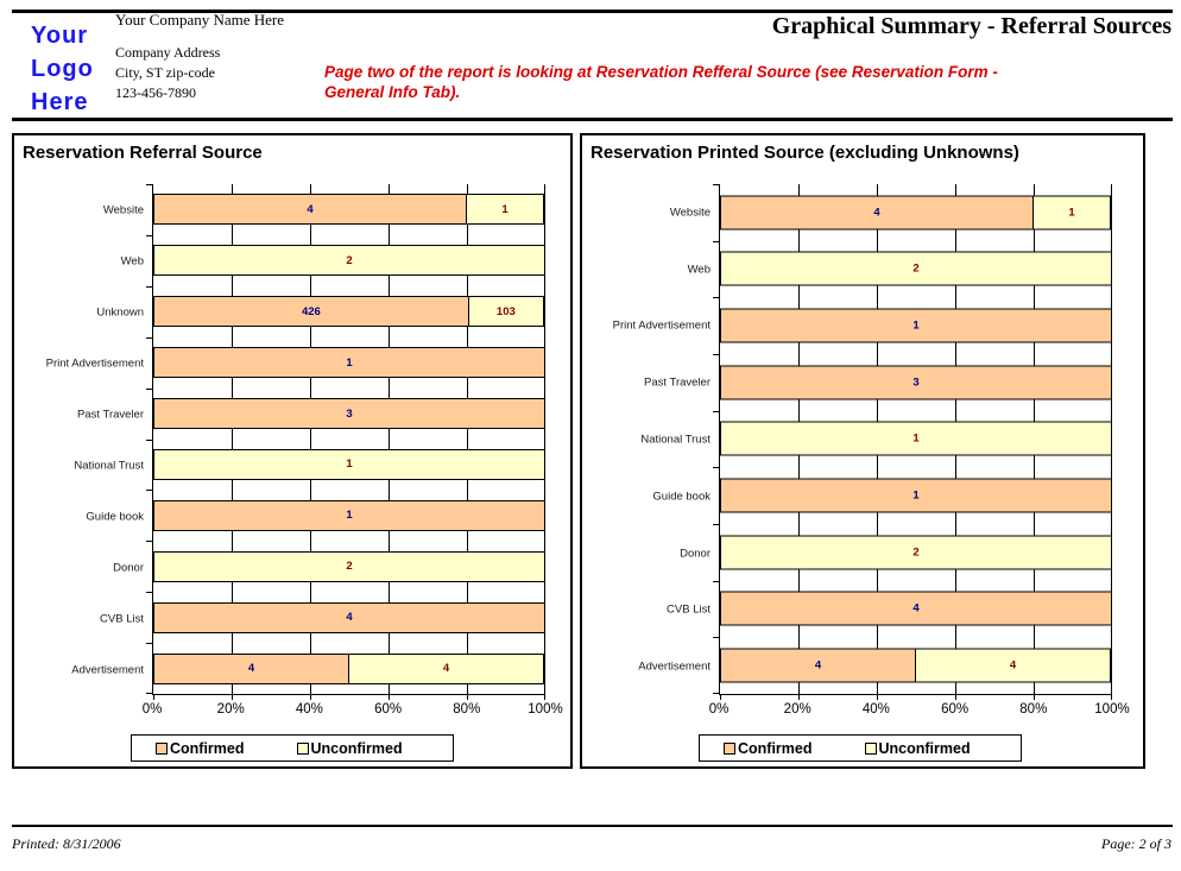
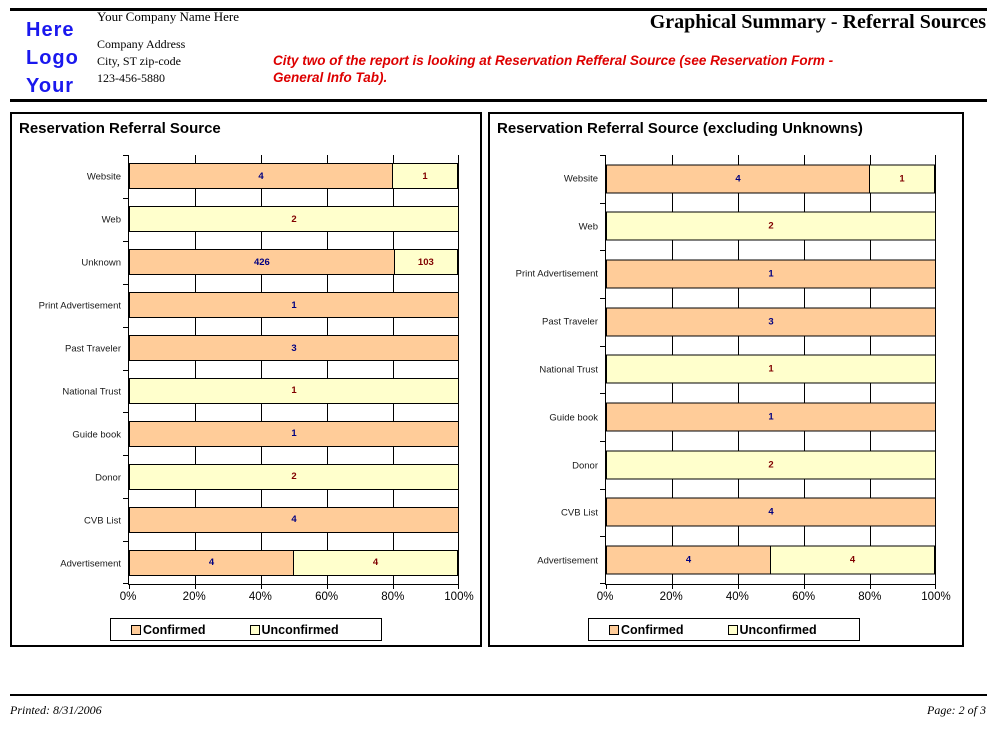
- Your
+ Here
  Logo
- Here
+ Your
  Your Company Name Here
  Company Address
  City, ST zip-code
- 123-456-7890
+ 123-456-5880
  Graphical Summary - Referral Sources
- Page two of the report is looking at Reservation Refferal Source (see Reservation Form -
+ City two of the report is looking at Reservation Refferal Source (see Reservation Form -
  General Info Tab).
  Reservation Referral Source
  Website
  Web
  Unknown
  Print Advertisement
  Past Traveler
  National Trust
  Guide book
  Donor
  CVB List
  Advertisement
  4
  1
  2
  426
  103
  1
  3
  1
  1
  2
  4
  4
  4
  0%
  20%
  40%
  60%
  80%
  100%
  Confirmed
  Unconfirmed
- Reservation Printed Source (excluding Unknowns)
+ Reservation Referral Source (excluding Unknowns)
  Website
  Web
  Print Advertisement
  Past Traveler
  National Trust
  Guide book
  Donor
  CVB List
  Advertisement
  4
  1
  2
  1
  3
  1
  1
  2
  4
  4
  4
  0%
  20%
  40%
  60%
  80%
  100%
  Confirmed
  Unconfirmed
  Printed: 8/31/2006
  Page: 2 of 3
